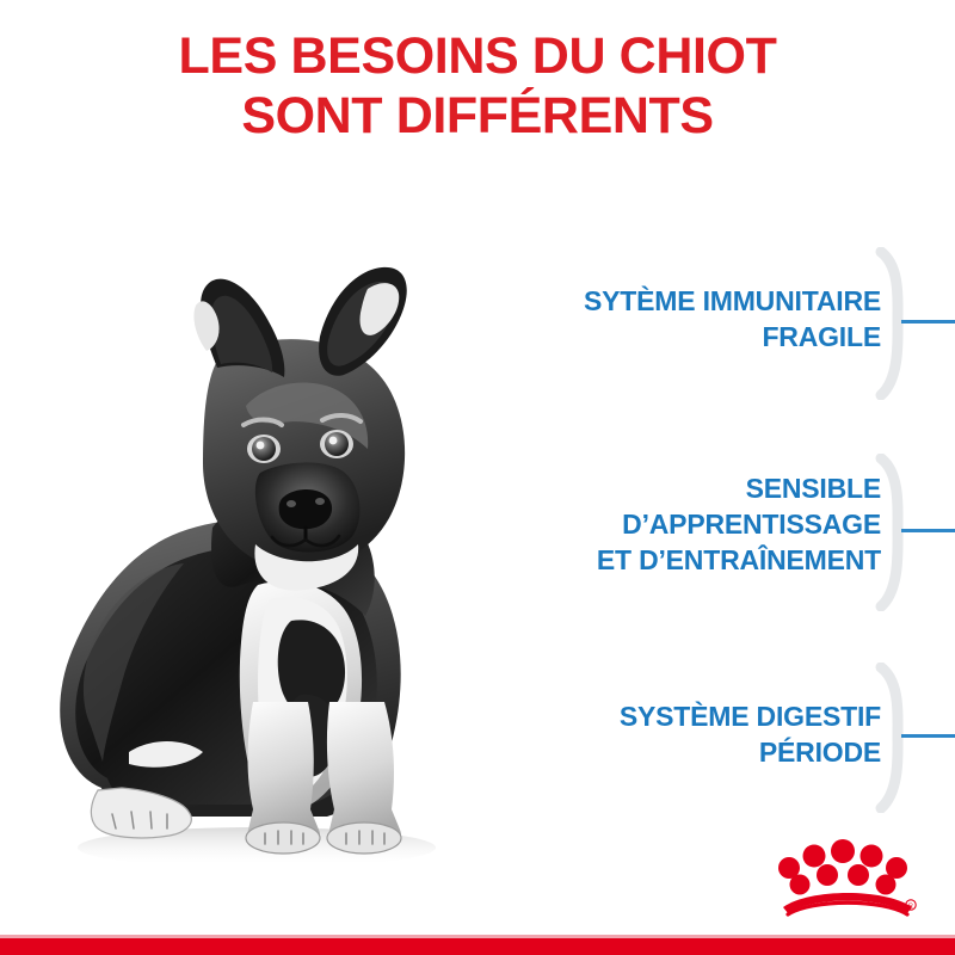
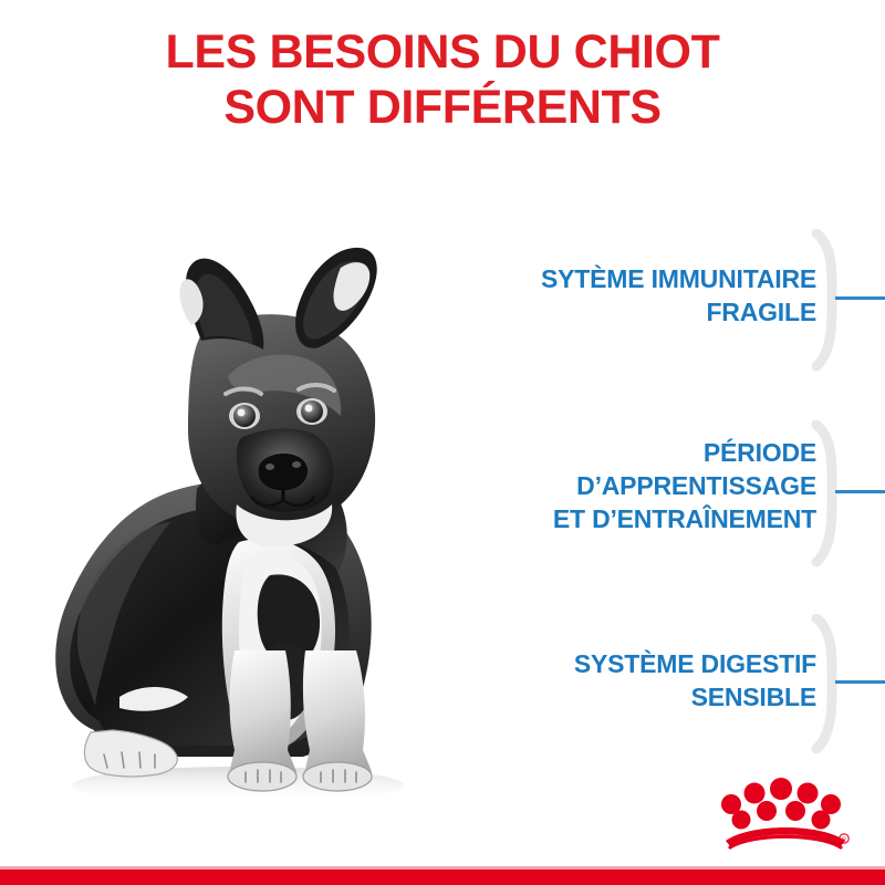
  LES BESOINS DU CHIOT
  SONT DIFFÉRENTS
  SYTÈME IMMUNITAIRE
  FRAGILE
- SENSIBLE
+ PÉRIODE
  D’APPRENTISSAGE
  ET D’ENTRAÎNEMENT
  SYSTÈME DIGESTIF
- PÉRIODE
+ SENSIBLE
